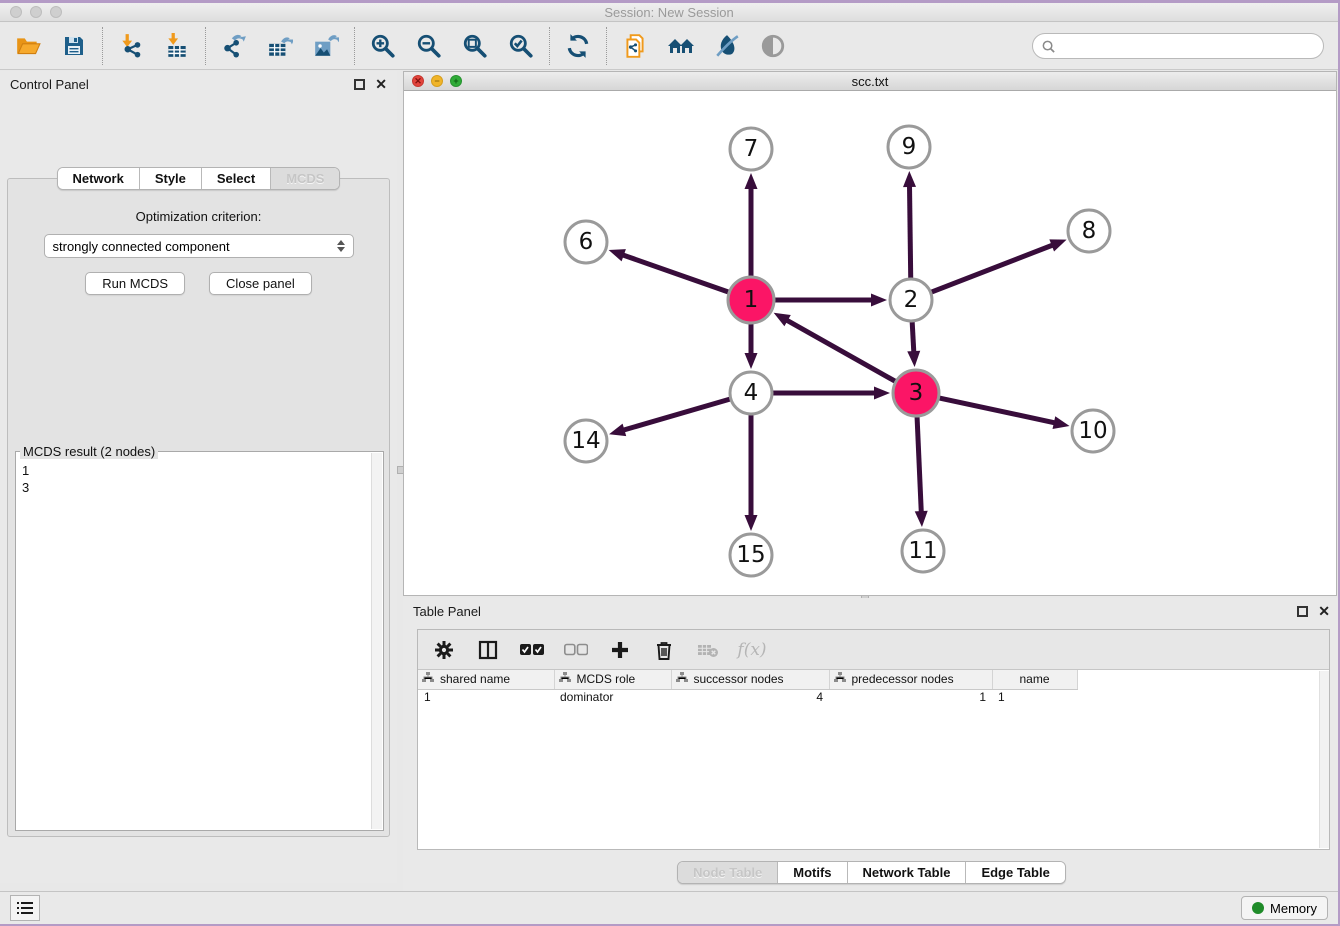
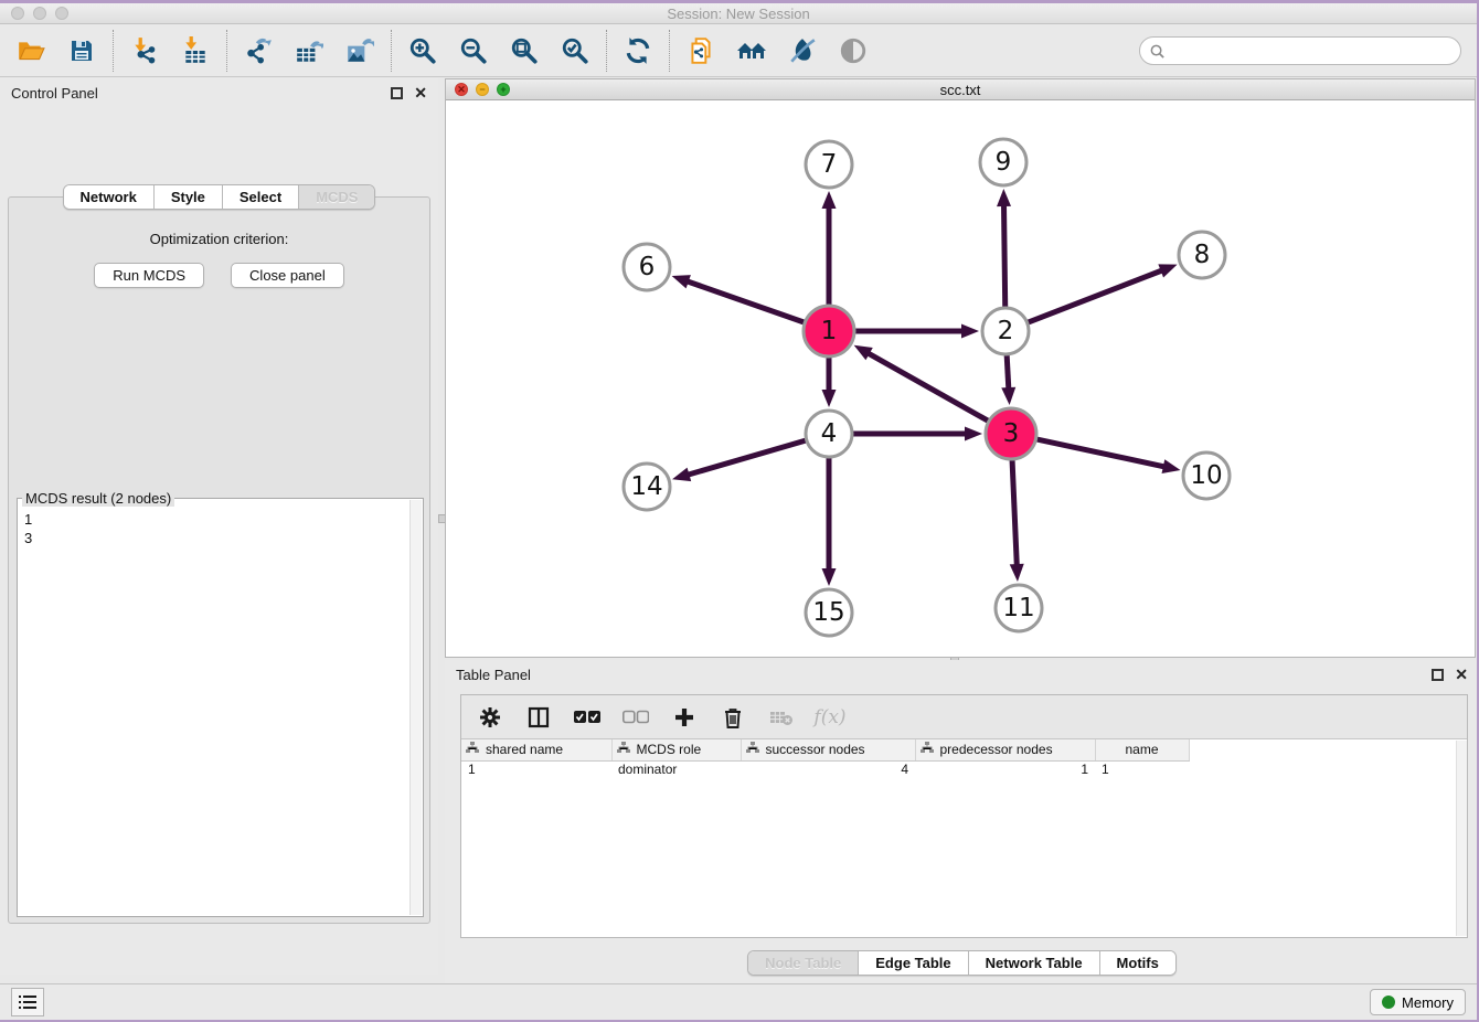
  Session: New Session
  Control Panel
  ✕
  Optimization criterion:
- strongly connected component
  Run MCDS
  Close panel
  MCDS result (2 nodes)
  1
  3
  Network
  Style
  Select
  MCDS
  ✕
  −
  +
  scc.txt
  7
  9
  6
  8
  1
  2
  4
  3
  14
  10
  15
  11
  Table Panel
  ✕
  f(x)
  shared name	MCDS role	successor nodes	predecessor nodes	name
  1	dominator	4	1	1
  Node Table
- Motifs
+ Edge Table
  Network Table
- Edge Table
+ Motifs
  Memory
